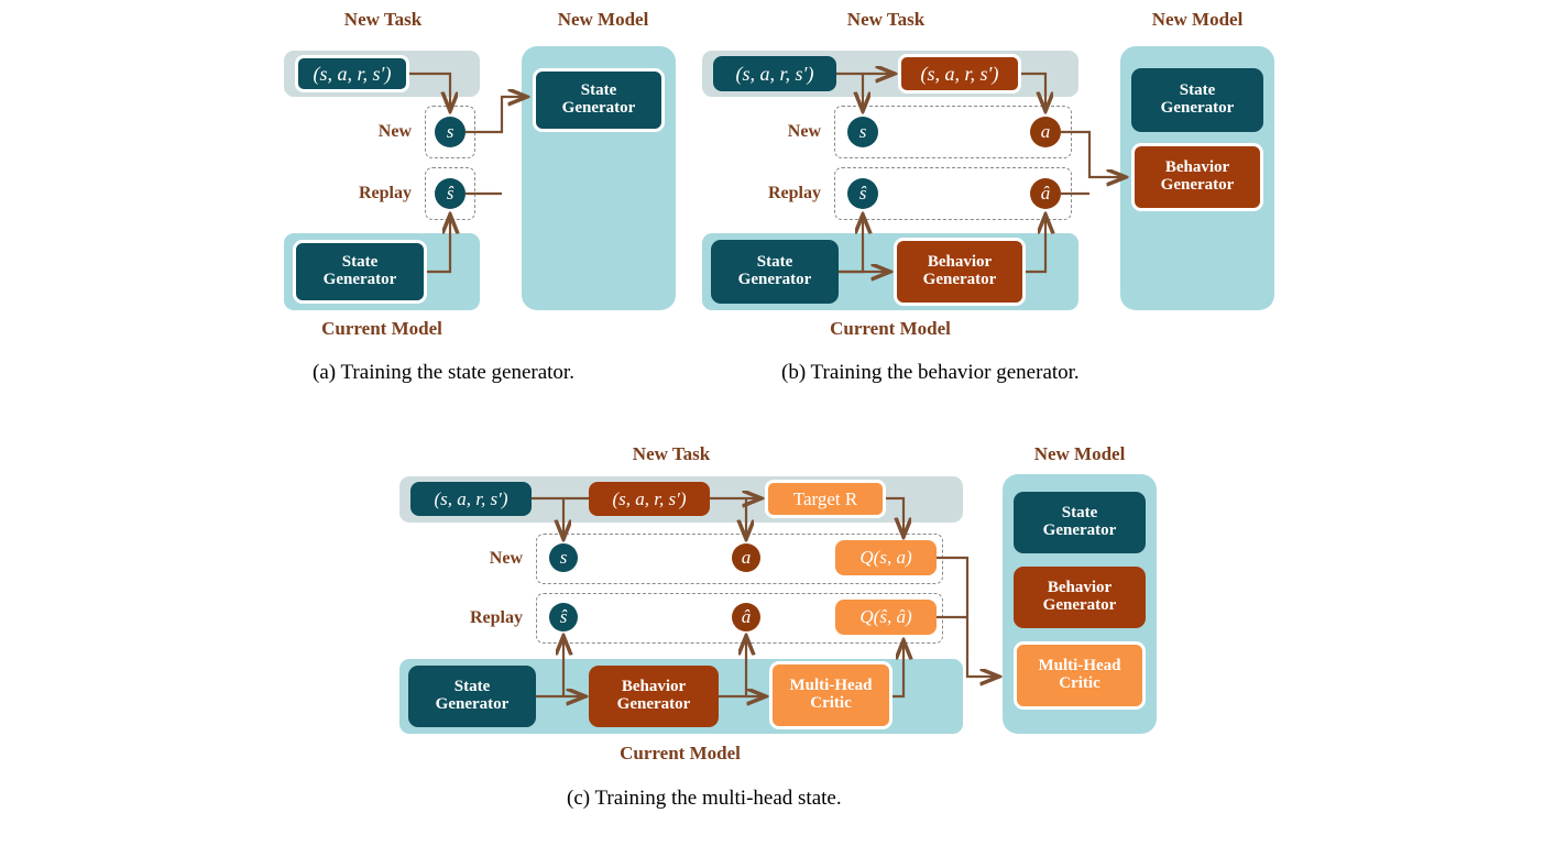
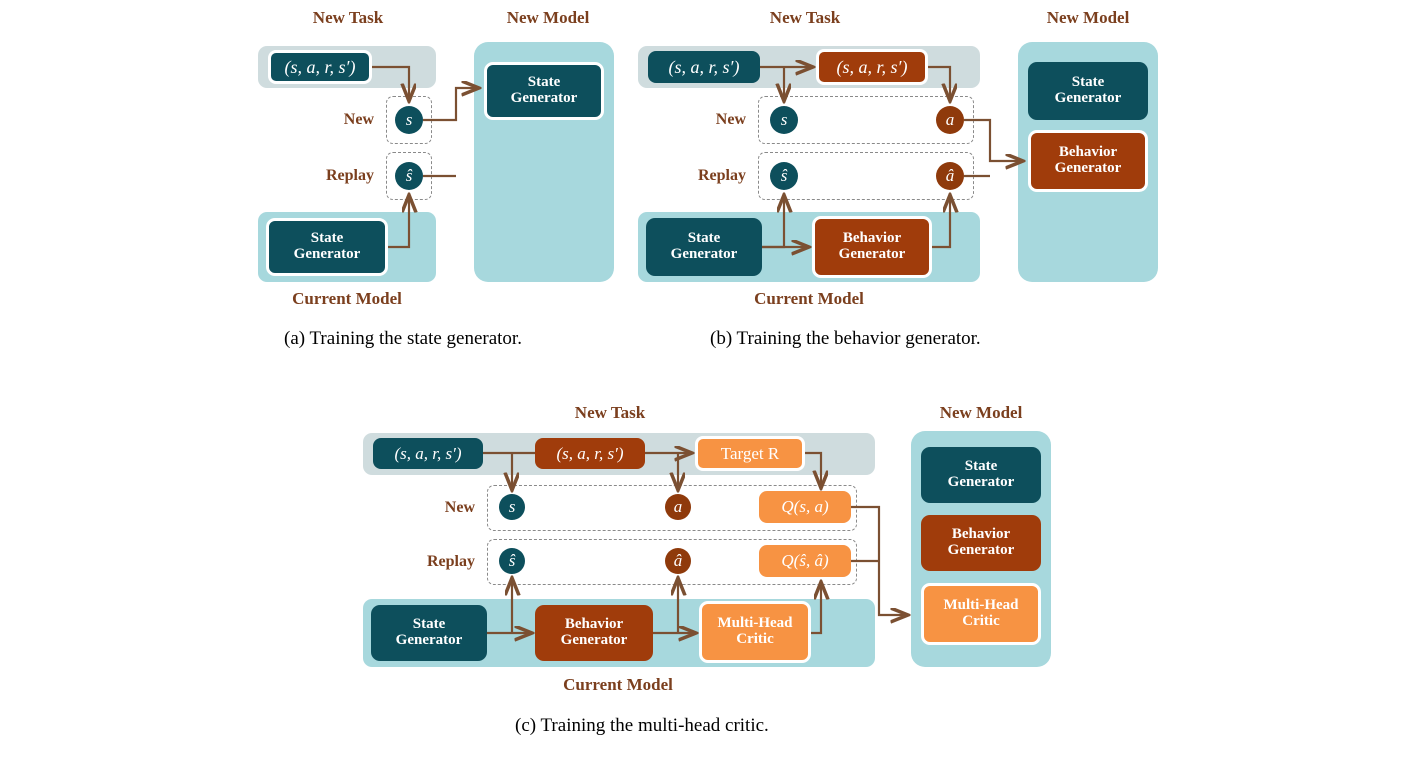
  New Task
  New Model
  New
  Replay
  (s, a, r, s′)
  s
  ŝ
  State
  Generator
  State
  Generator
  Current Model
  (a) Training the state generator.
  New Task
  New Model
  New
  Replay
  (s, a, r, s′)
  (s, a, r, s′)
  s
  ŝ
  a
  â
  State
  Generator
  Behavior
  Generator
  State
  Generator
  Behavior
  Generator
  Current Model
  (b) Training the behavior generator.
  New Task
  New Model
  New
  Replay
  (s, a, r, s′)
  (s, a, r, s′)
  Target R
  s
  ŝ
  a
  â
  Q(s, a)
  Q(ŝ, â)
  State
  Generator
  Behavior
  Generator
  Multi-Head
  Critic
  State
  Generator
  Behavior
  Generator
  Multi-Head
  Critic
  Current Model
- (c) Training the multi-head state.
+ (c) Training the multi-head critic.
